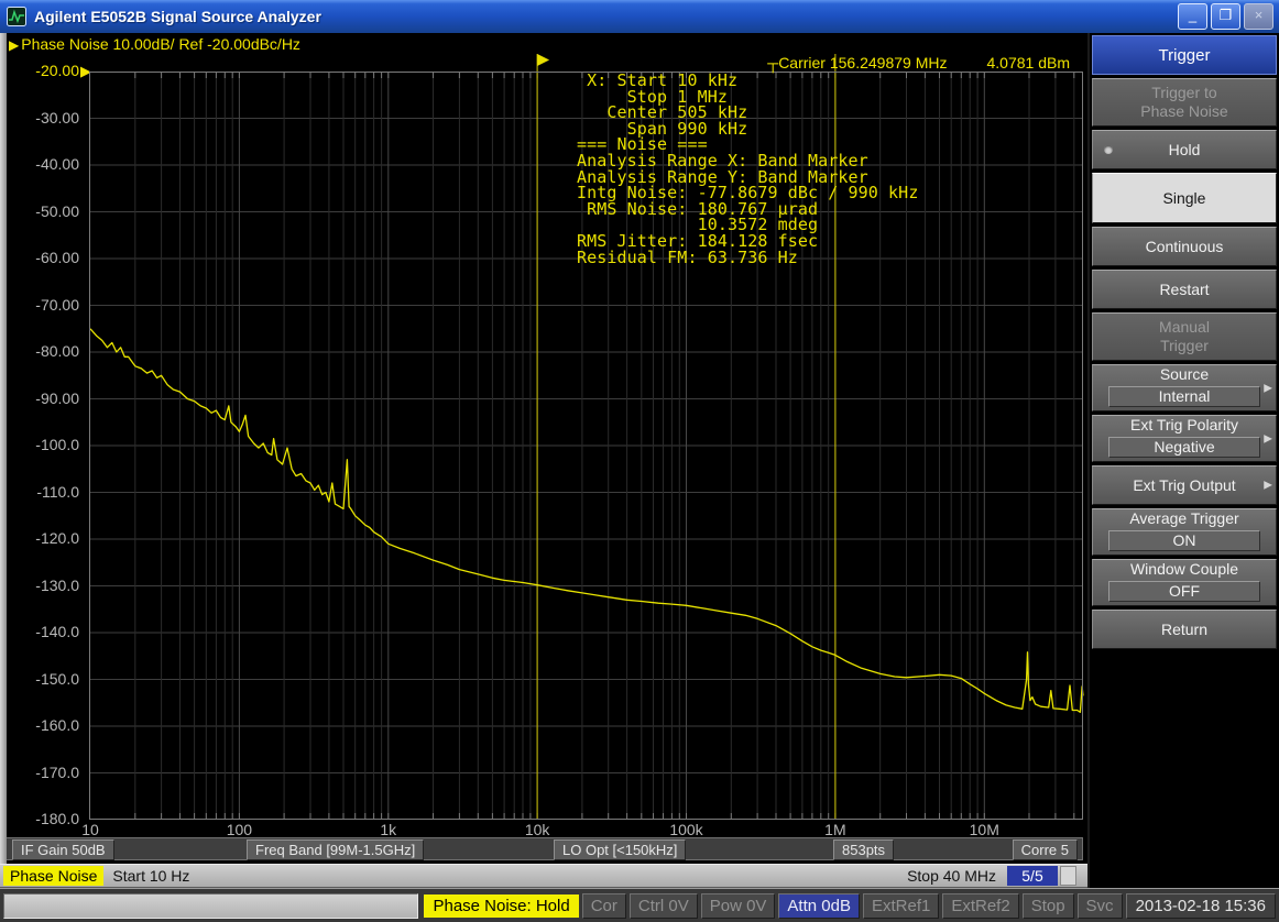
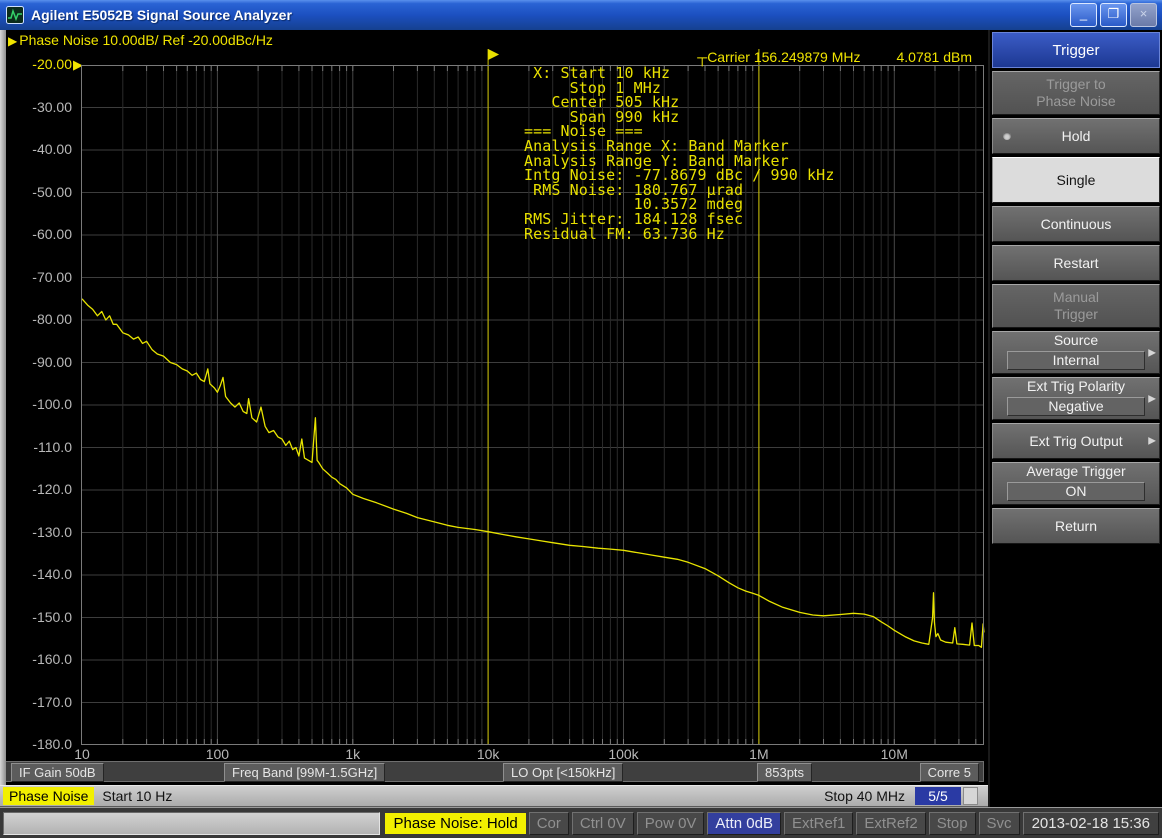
  Agilent E5052B Signal Source Analyzer
  _
  ❐
  ×
  ▶ Phase Noise 10.00dB/ Ref -20.00dBc/Hz
  -20.00
  -30.00
  -40.00
  -50.00
  -60.00
  -70.00
  -80.00
  -90.00
  -100.0
  -110.0
  -120.0
  -130.0
  -140.0
  -150.0
  -160.0
  -170.0
  -180.0
  ▶
  ┬Carrier 156.249879 MHz 4.0781 dBm
  X: Start 10 kHz
  Stop 1 MHz
  Center 505 kHz
  Span 990 kHz
  === Noise ===
  Analysis Range X: Band Marker
  Analysis Range Y: Band Marker
  Intg Noise: -77.8679 dBc / 990 kHz
  RMS Noise: 180.767 μrad
  10.3572 mdeg
  RMS Jitter: 184.128 fsec
  Residual FM: 63.736 Hz
  10
  100
  1k
  10k
  100k
  1M
  10M
  IF Gain 50dB
  Freq Band [99M-1.5GHz]
  LO Opt [<150kHz]
  853pts
  Corre 5
  Trigger
  Trigger to
  Phase Noise
  Hold
  Single
  Continuous
  Restart
  Manual
  Trigger
  Source
  Internal
  ▶
  Ext Trig Polarity
  Negative
  ▶
  Ext Trig Output
  ▶
  Average Trigger
  ON
- Window Couple
- OFF
  Return
  Phase Noise
  Start 10 Hz
  Stop 40 MHz
  5/5
  Phase Noise: Hold
  Cor
  Ctrl 0V
  Pow 0V
  Attn 0dB
  ExtRef1
  ExtRef2
  Stop
  Svc
  2013-02-18 15:36
